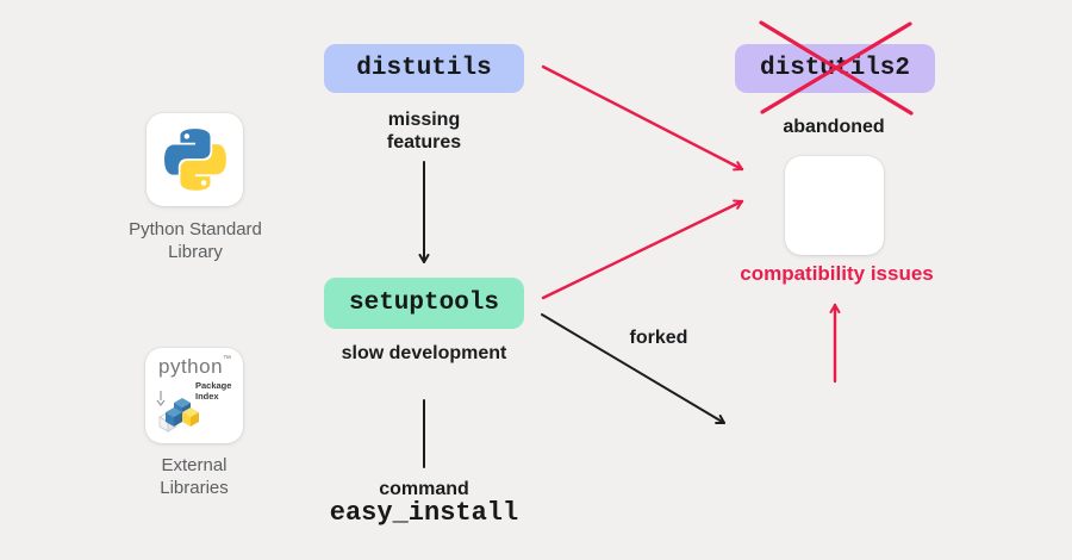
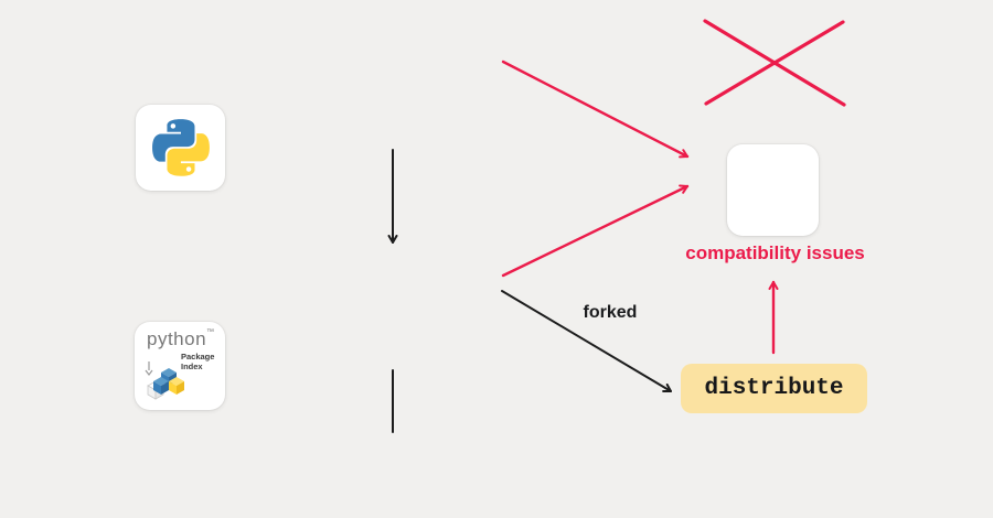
- Python Standard Library
  python
  Package
  Index
- External Libraries
- distutils
- missing features
- setuptools
- slow development
- command
- easy_install
- distutils2
- abandoned
  compatibility issues
+ distribute
  forked
